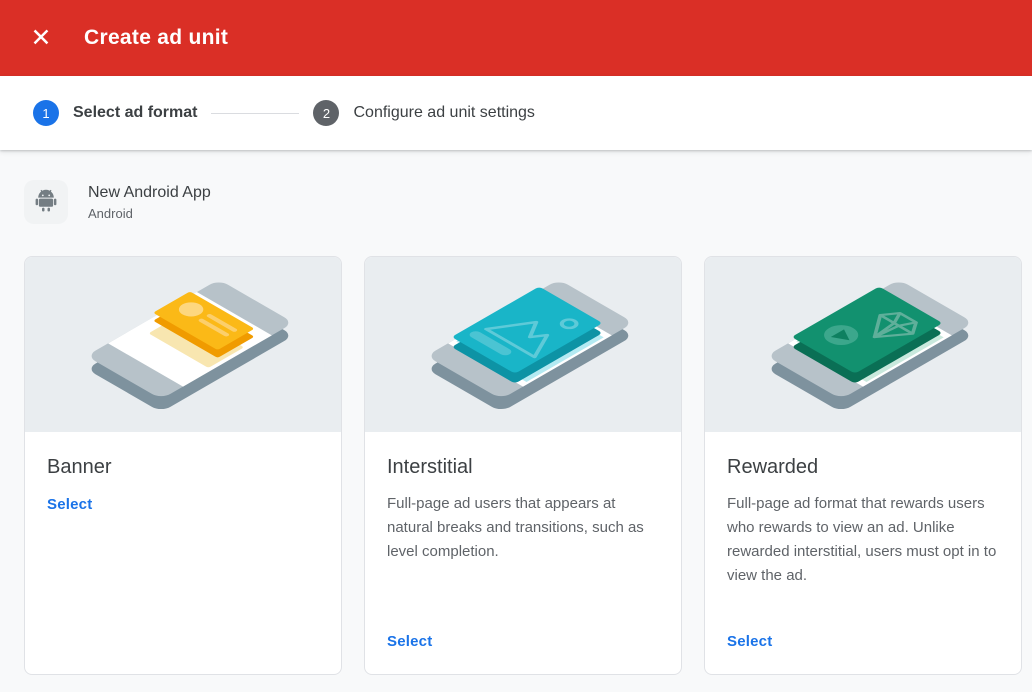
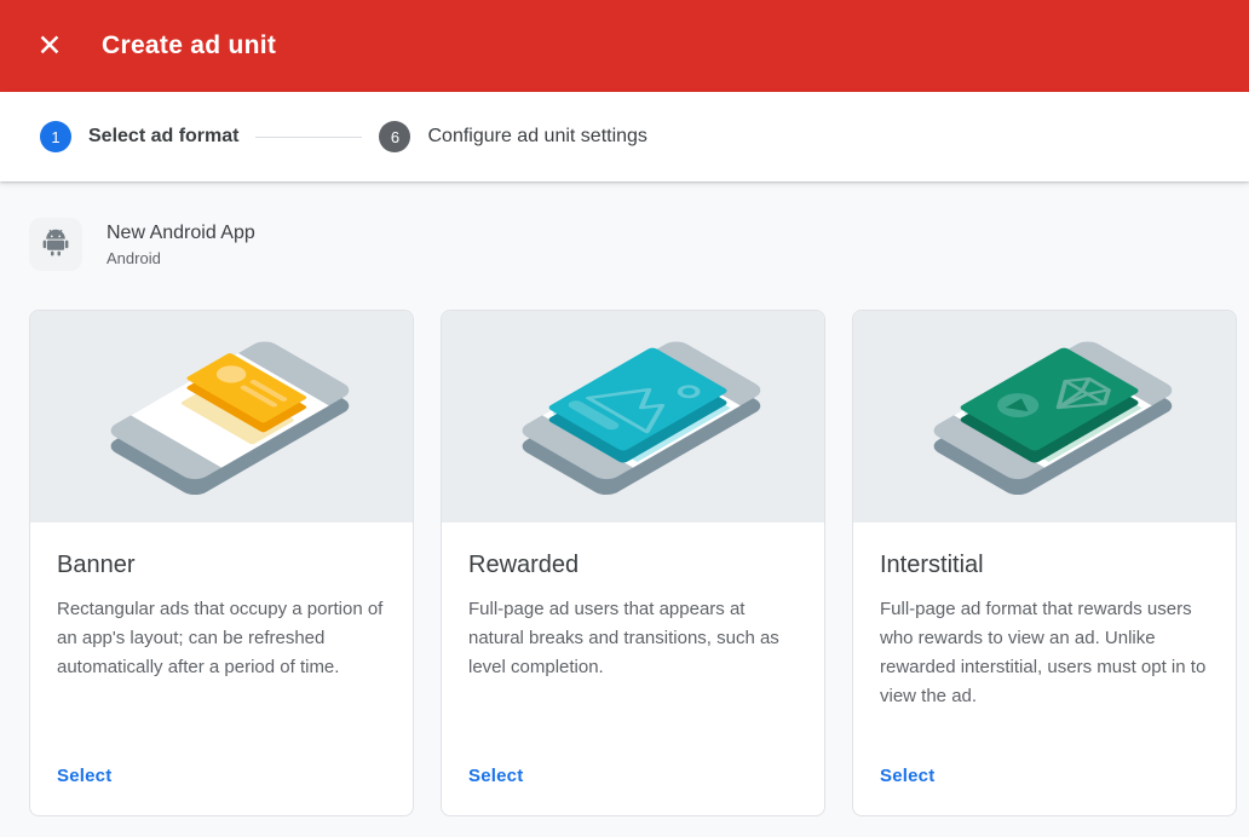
  ✕
  Create ad unit
  1
  Select ad format
- 2
+ 6
  Configure ad unit settings
  New Android App
  Android
  Banner
+ Rectangular ads that occupy a portion of an app's layout; can be refreshed automatically after a period of time.
  Select
- Interstitial
+ Rewarded
  Full-page ad users that appears at natural breaks and transitions, such as level completion.
  Select
- Rewarded
+ Interstitial
  Full-page ad format that rewards users who rewards to view an ad. Unlike rewarded interstitial, users must opt in to view the ad.
  Select
